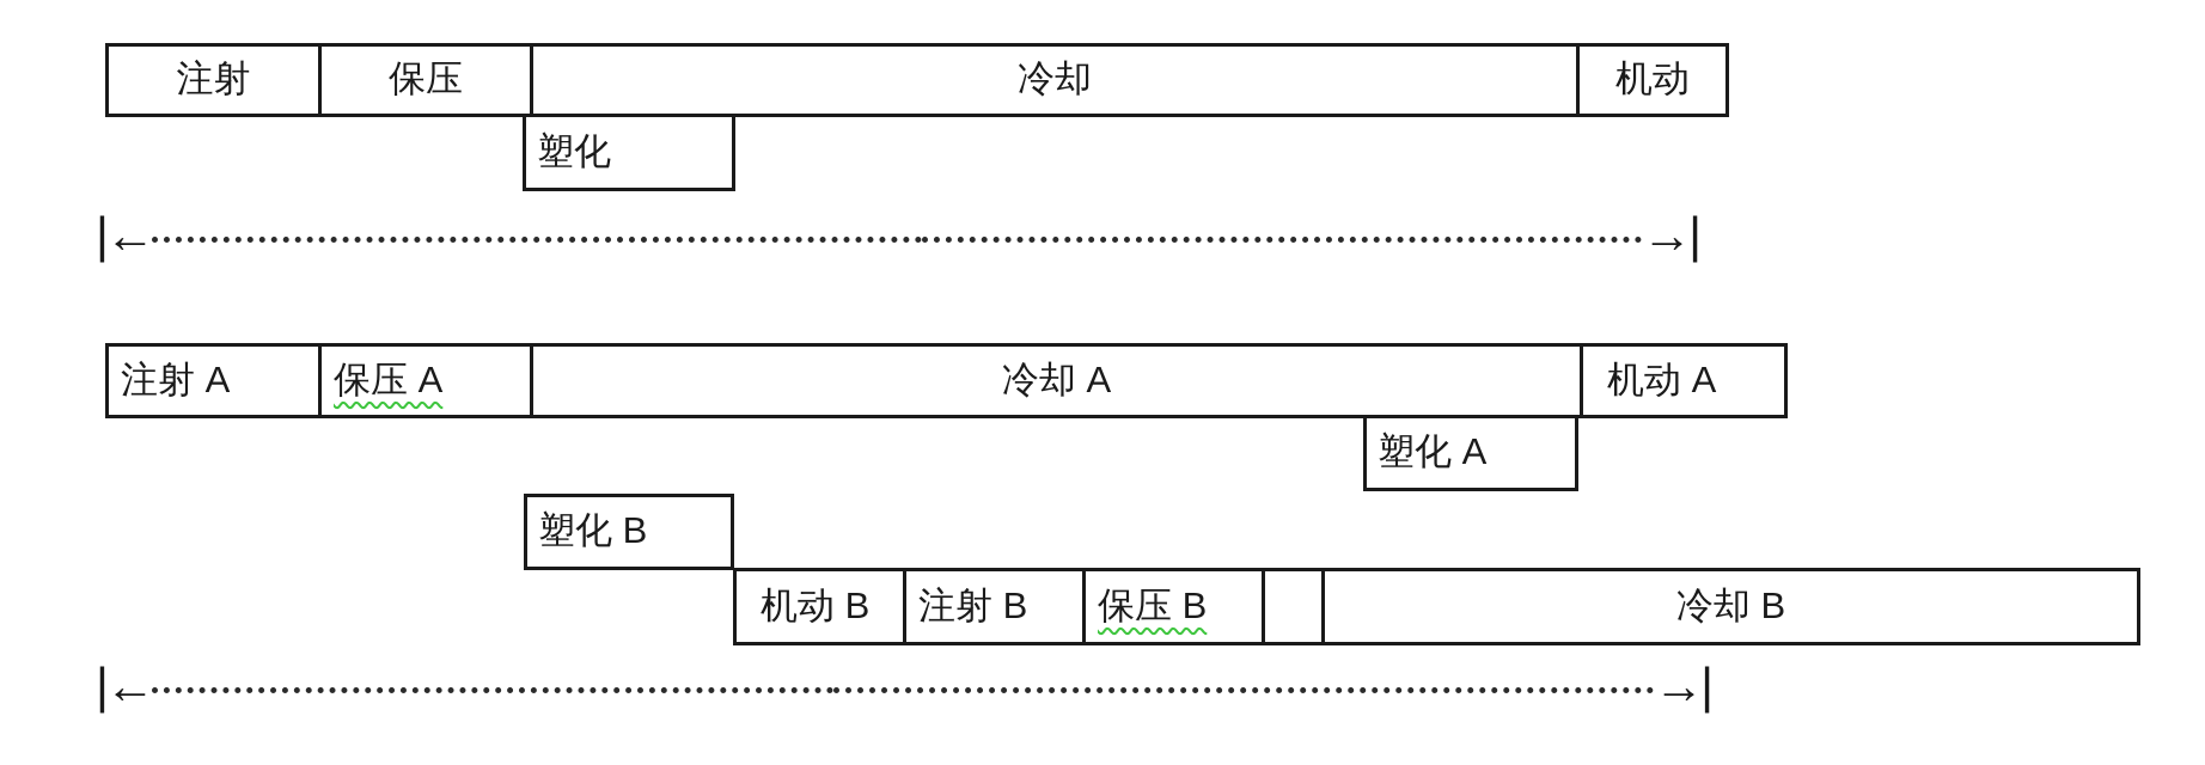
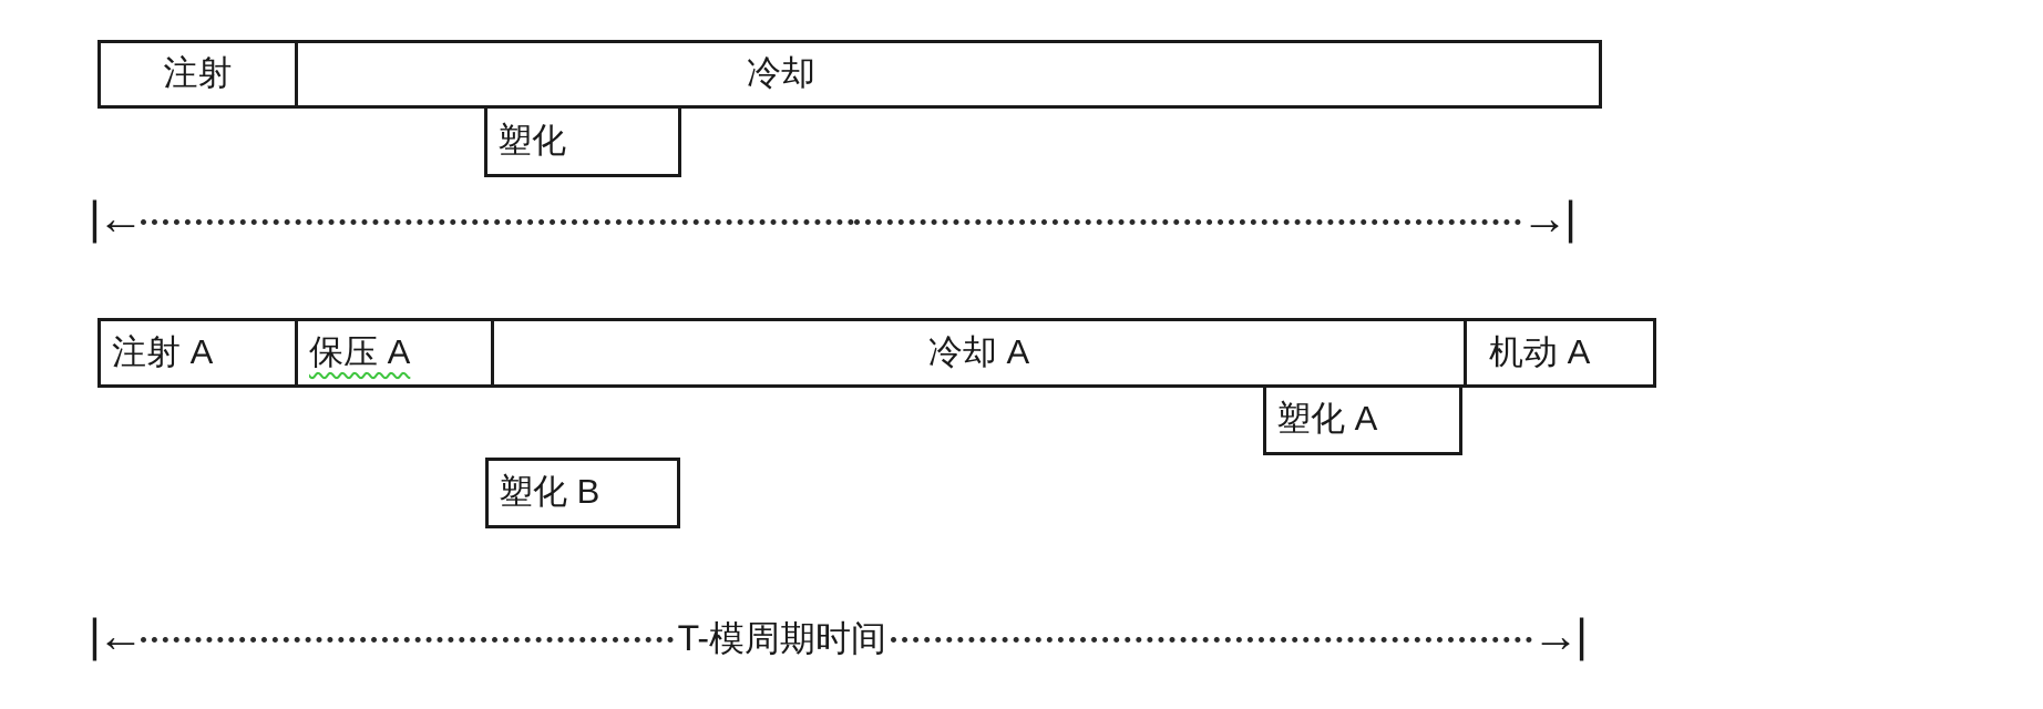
  注射
- 保压
  冷却
- 机动
  塑化
  |←
  →|
  注射 A
  保压 A
  冷却 A
  机动 A
  塑化 A
  塑化 B
- 机动 B
- 注射 B
- 保压 B
- 冷却 B
  |←
+ T-模周期时间
  →|
